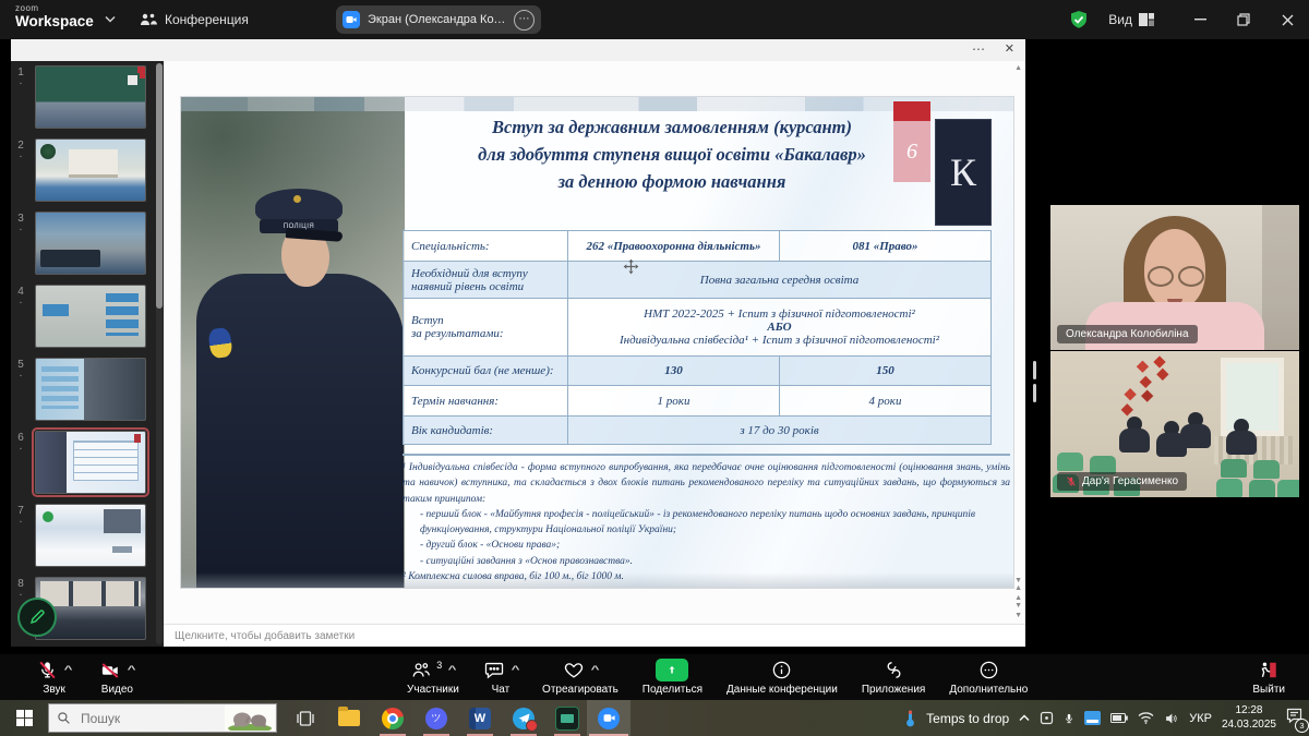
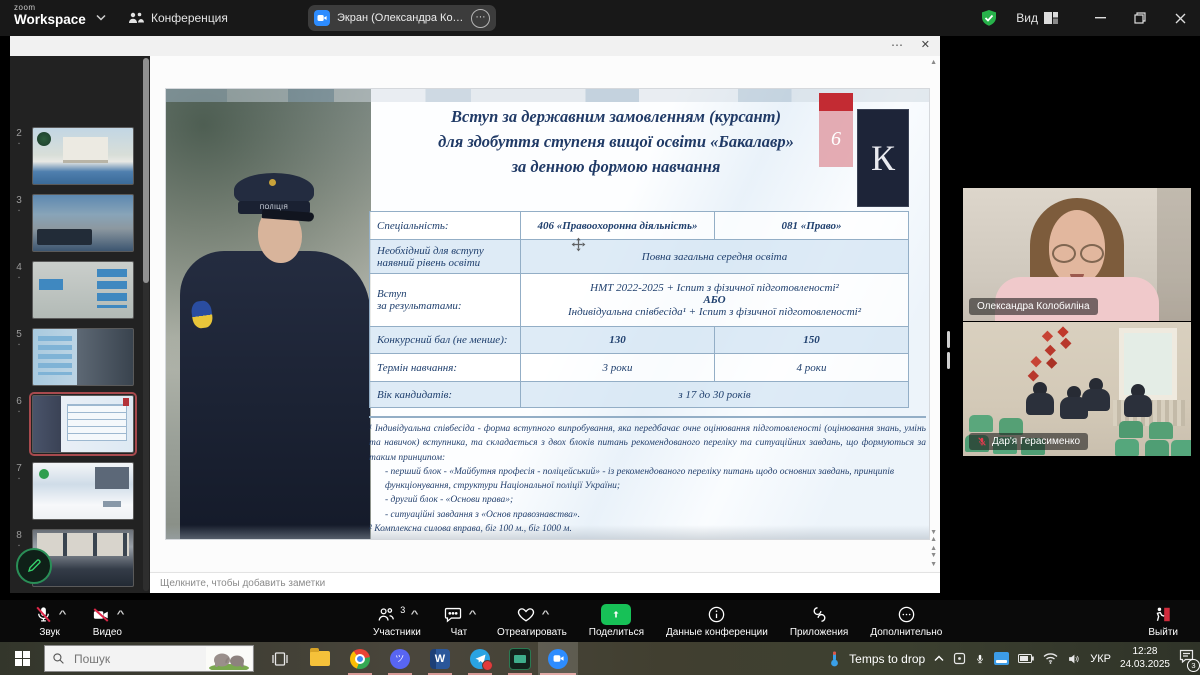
  zoom
  Workspace
  Конференция
  Экран (Олександра Коло
  ⋯
  Вид
  ⋯
  ✕
- 1
  2
  3
  4
  5
  6
  7
  8
  6
  К
  Вступ за державним замовленням (курсант)
  для здобуття ступеня вищої освіти «Бакалавр»
  за денною формою навчання
  Спеціальність:
- 262 «Правоохоронна діяльність»
+ 406 «Правоохоронна діяльність»
  081 «Право»
  Необхідний для вступу наявний рівень освіти
  Повна загальна середня освіта
  Вступ
  за результатами:
  НМТ 2022-2025 + Іспит з фізичної підготовленості²
  АБО
  Індивідуальна співбесіда¹ + Іспит з фізичної підготовленості²
  Конкурсний бал (не менше):
  130
  150
  Термін навчання:
- 1 роки
+ 3 роки
  4 роки
  Вік кандидатів:
  з 17 до 30 років
  ¹ Індивідуальна співбесіда - форма вступного випробування, яка передбачає очне оцінювання підготовленості (оцінювання знань, умінь та навичок) вступника, та складається з двох блоків питань рекомендованого переліку та ситуаційних завдань, що формуються за таким принципом:
  - перший блок - «Майбутня професія - поліцейський» - із рекомендованого переліку питань щодо основних завдань, принципів функціонування, структури Національної поліції України;
  - другий блок - «Основи права»;
  - ситуаційні завдання з «Основ правознавства».
  ² Комплексна силова вправа, біг 100 м., біг 1000 м.
  Щелкните, чтобы добавить заметки
  Олександра Колобиліна
  Дар'я Герасименко
  ^
  Звук
  ^
  Видео
  3
  ^
  Участники
  ^
  Чат
  ^
  Отреагировать
  Поделиться
  Данные конференции
  Приложения
  Дополнительно
  Выйти
  Пошук
  ツ
  W
  Temps to drop
  УКР
  12:28
  24.03.2025
  3
